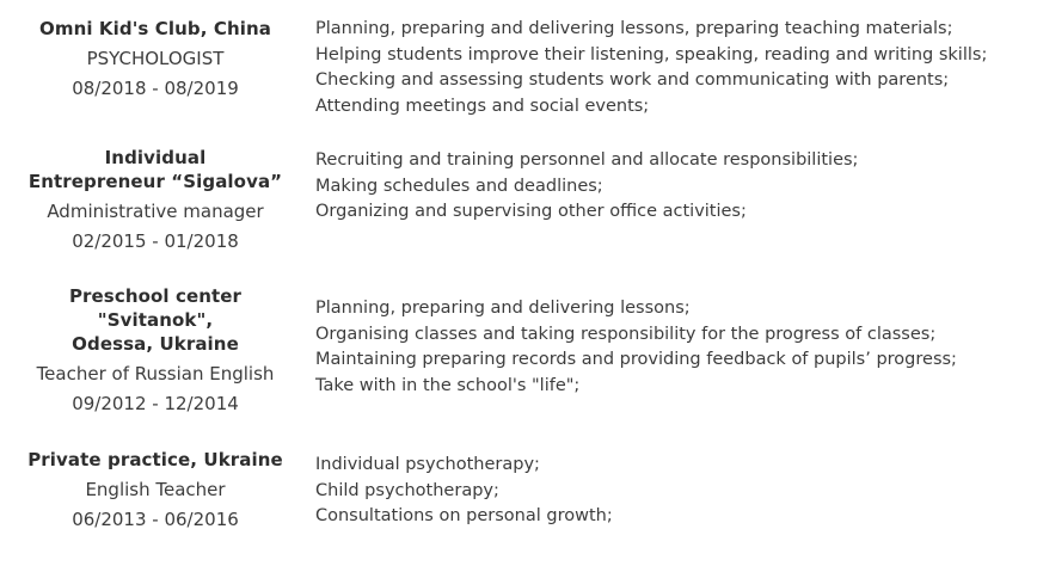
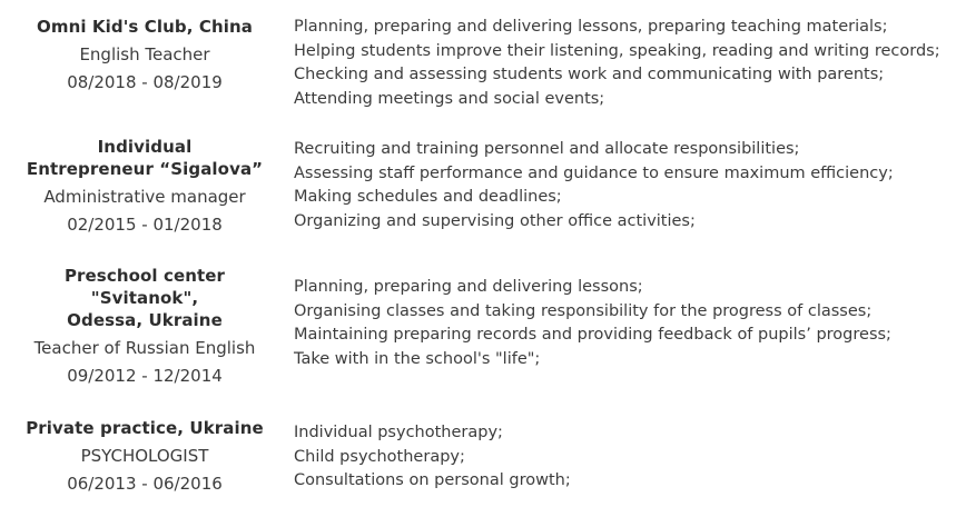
  Omni Kid's Club, China
- PSYCHOLOGIST
+ English Teacher
  08/2018 - 08/2019
  Planning, preparing and delivering lessons, preparing teaching materials;
- Helping students improve their listening, speaking, reading and writing skills;
+ Helping students improve their listening, speaking, reading and writing records;
  Checking and assessing students work and communicating with parents;
  Attending meetings and social events;
  Individual
  Entrepreneur “Sigalova”
  Administrative manager
  02/2015 - 01/2018
  Recruiting and training personnel and allocate responsibilities;
+ Assessing staff performance and guidance to ensure maximum efficiency;
  Making schedules and deadlines;
  Organizing and supervising other office activities;
  Preschool center
  "Svitanok",
  Odessa, Ukraine
  Teacher of Russian English
  09/2012 - 12/2014
  Planning, preparing and delivering lessons;
  Organising classes and taking responsibility for the progress of classes;
  Maintaining preparing records and providing feedback of pupils’ progress;
  Take with in the school's "life";
  Private practice, Ukraine
- English Teacher
+ PSYCHOLOGIST
  06/2013 - 06/2016
  Individual psychotherapy;
  Child psychotherapy;
  Consultations on personal growth;
